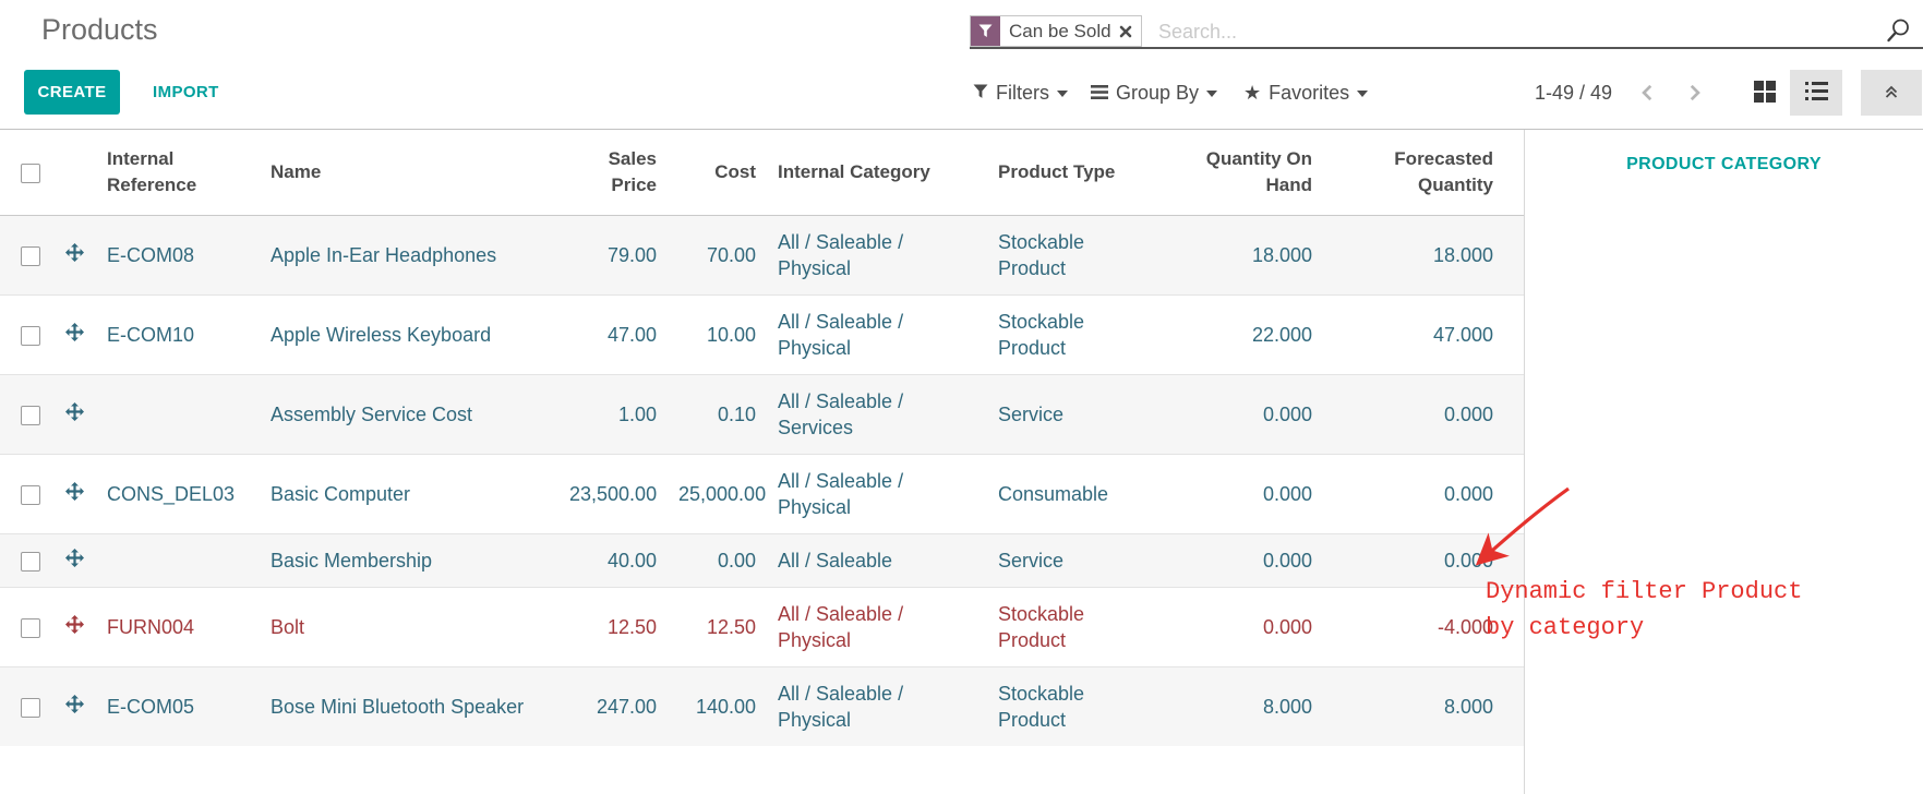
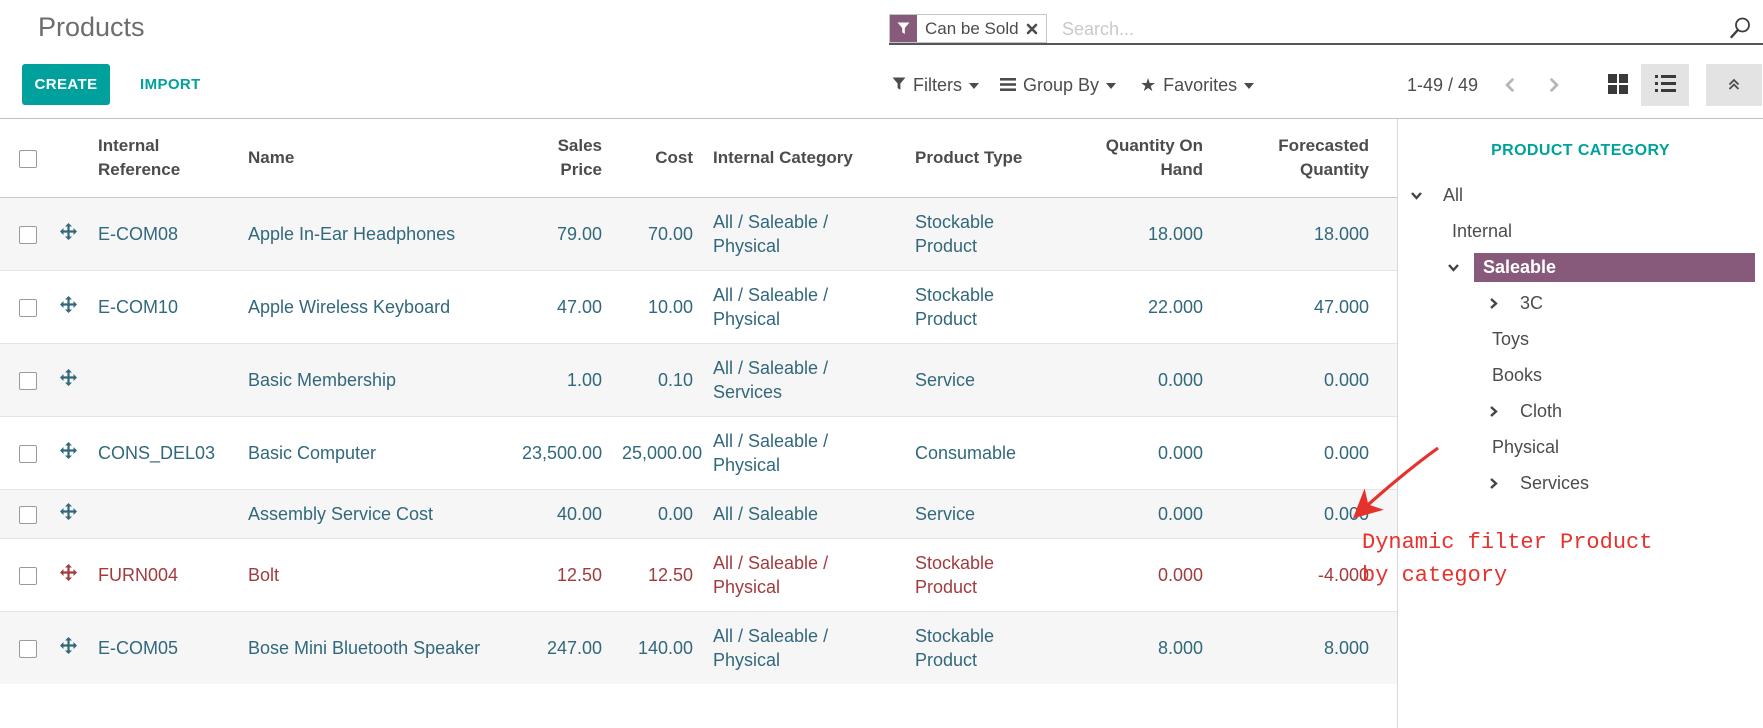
  Products
  CREATE
  IMPORT
  Can be Sold
  Search...
  Filters
  Group By
  ★
  Favorites
  1-49 / 49
  		Internal Reference	Name	Sales Price	Cost	Internal Category	Product Type	Quantity On Hand	Forecasted Quantity
  		E-COM08	Apple In-Ear Headphones	79.00	70.00	All / Saleable / Physical	Stockable Product	18.000	18.000
  		E-COM10	Apple Wireless Keyboard	47.00	10.00	All / Saleable / Physical	Stockable Product	22.000	47.000
- 			Assembly Service Cost	1.00	0.10	All / Saleable / Services	Service	0.000	0.000
+ 			Basic Membership	1.00	0.10	All / Saleable / Services	Service	0.000	0.000
  		CONS_DEL03	Basic Computer	23,500.00	25,000.00	All / Saleable / Physical	Consumable	0.000	0.000
- 			Basic Membership	40.00	0.00	All / Saleable	Service	0.000	0.000
+ 			Assembly Service Cost	40.00	0.00	All / Saleable	Service	0.000	0.000
  		FURN004	Bolt	12.50	12.50	All / Saleable / Physical	Stockable Product	0.000	-4.000
  		E-COM05	Bose Mini Bluetooth Speaker	247.00	140.00	All / Saleable / Physical	Stockable Product	8.000	8.000
  PRODUCT CATEGORY
+ All
+ Internal
+ Saleable
+ 3C
+ Toys
+ Books
+ Cloth
+ Physical
+ Services
  Dynamic filter Product
  by category
